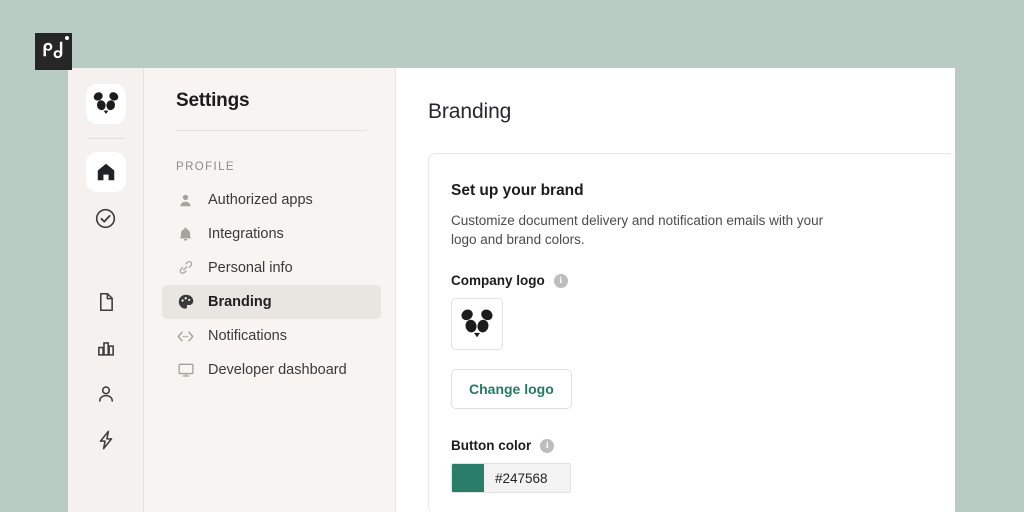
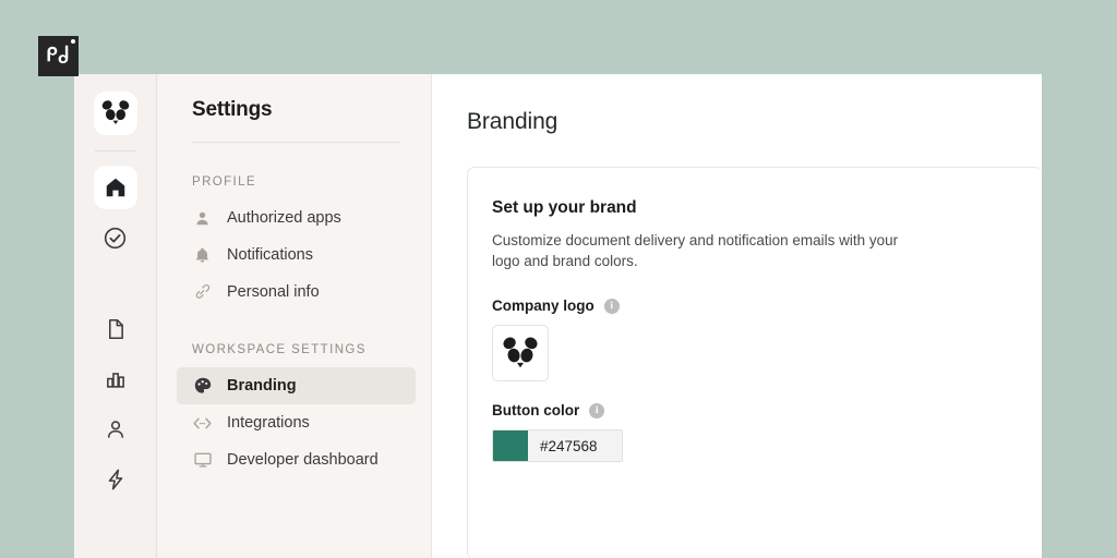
  Settings
  PROFILE
  Authorized apps
- Integrations
+ Notifications
  Personal info
+ WORKSPACE SETTINGS
  Branding
- Notifications
+ Integrations
  Developer dashboard
  Branding
  Set up your brand
  Customize document delivery and notification emails with your logo and brand colors.
  Company logo
  i
- Change logo
  Button color
  i
  #247568
